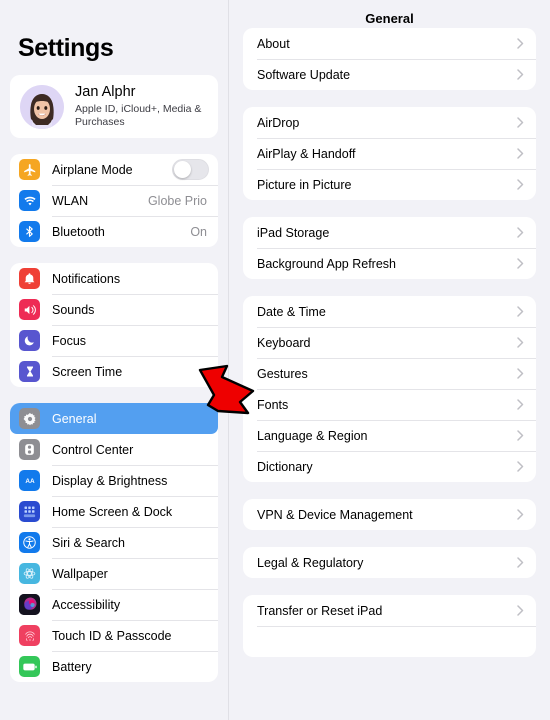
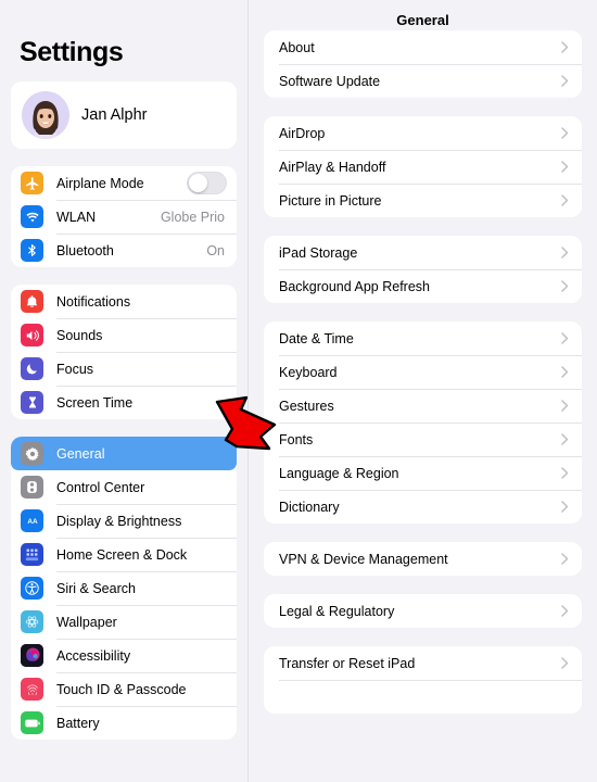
  Settings
  Jan Alphr
- Apple ID, iCloud+, Media & Purchases
  Airplane Mode
  WLAN
  Globe Prio
  Bluetooth
  On
  Notifications
  Sounds
  Focus
  Screen Time
  General
  Control Center
  Display & Brightness
  Home Screen & Dock
  Siri & Search
  Wallpaper
  Accessibility
  Touch ID & Passcode
  Battery
  General
  About
  Software Update
  AirDrop
  AirPlay & Handoff
  Picture in Picture
  iPad Storage
  Background App Refresh
  Date & Time
  Keyboard
  Gestures
  Fonts
  Language & Region
  Dictionary
  VPN & Device Management
  Legal & Regulatory
  Transfer or Reset iPad
